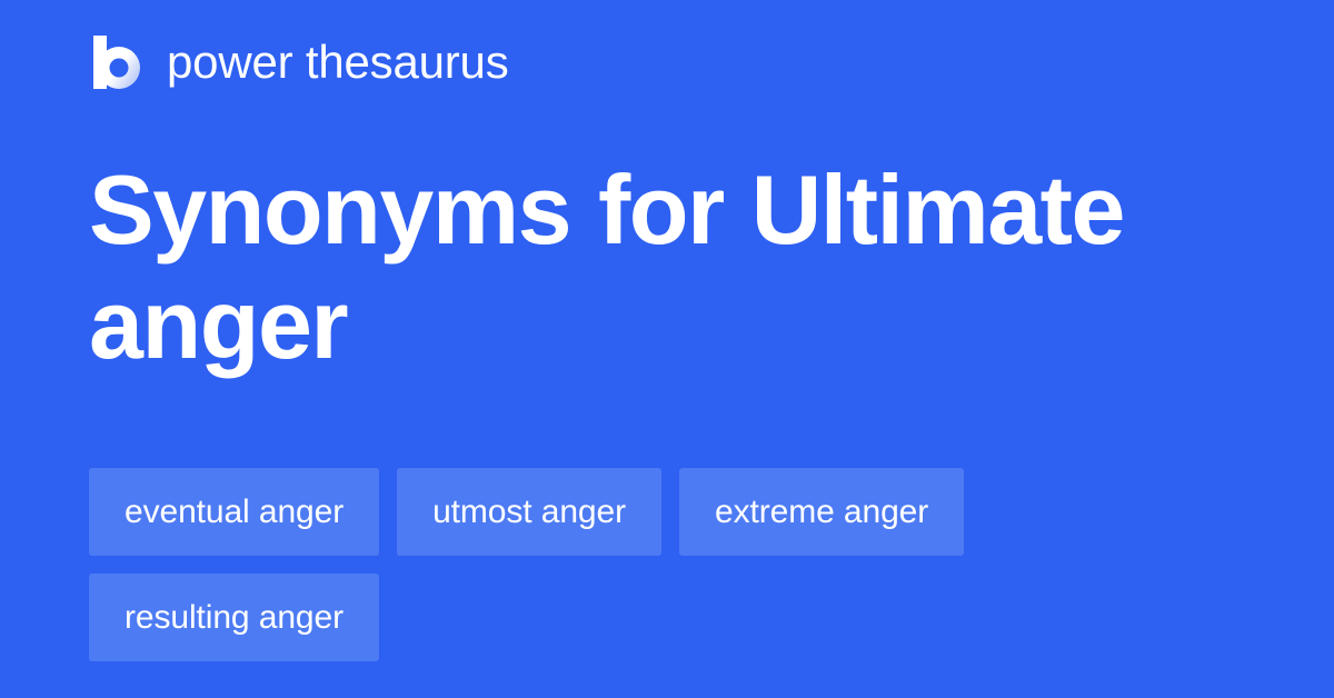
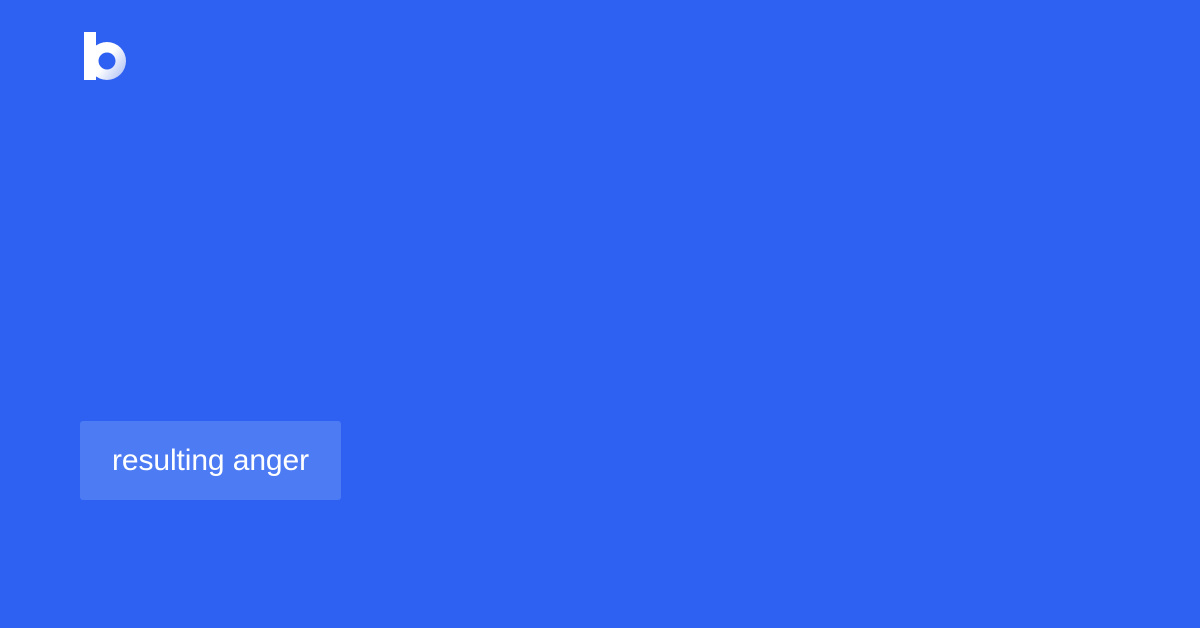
- power thesaurus
- Synonyms for Ultimate anger
- eventual anger
- utmost anger
- extreme anger
  resulting anger
